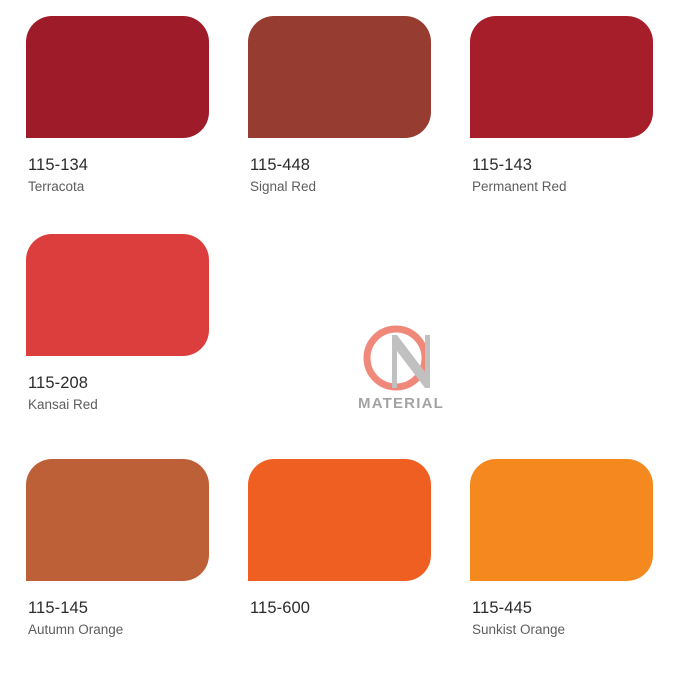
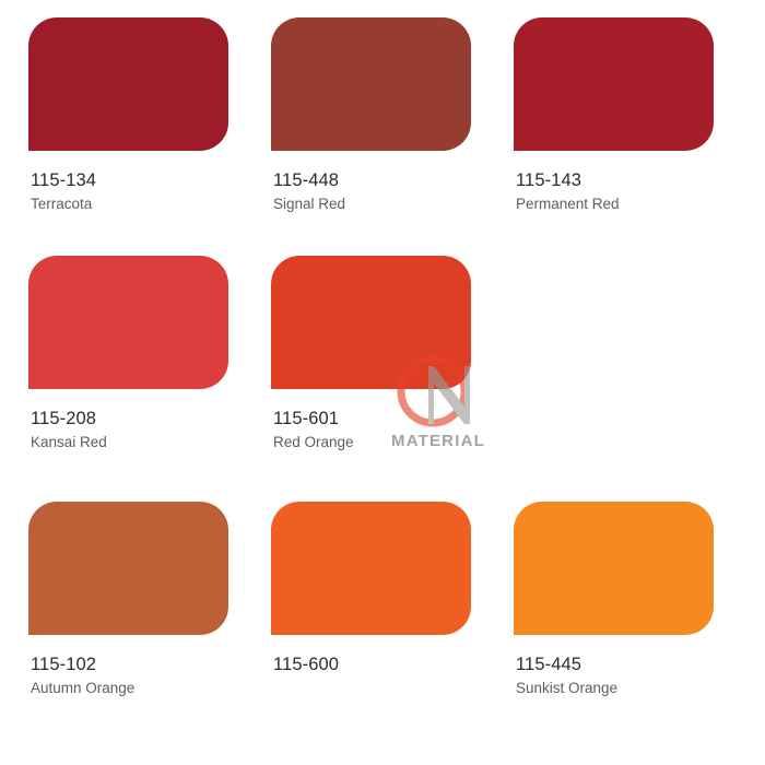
  115-134
  Terracota
  115-448
  Signal Red
  115-143
  Permanent Red
  115-208
  Kansai Red
+ 115-601
+ Red Orange
- 115-145
+ 115-102
  Autumn Orange
  115-600
  115-445
  Sunkist Orange
  MATERIAL
